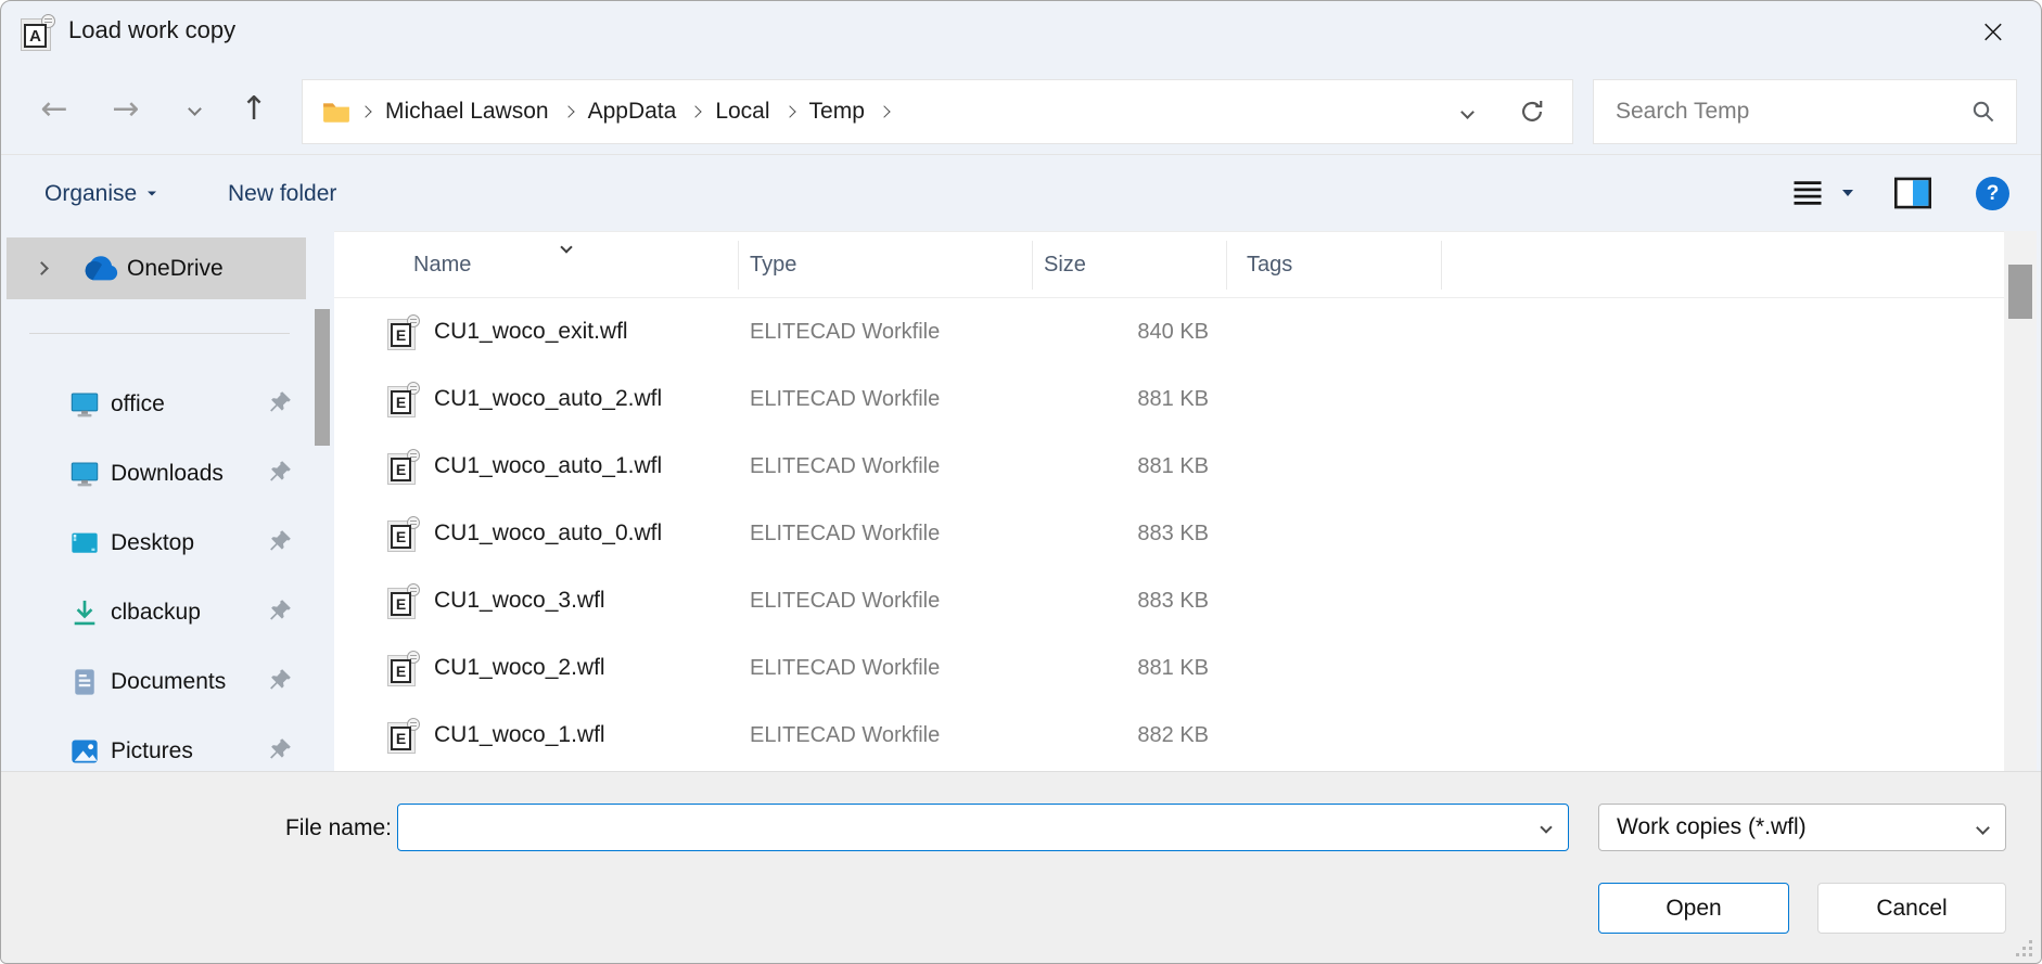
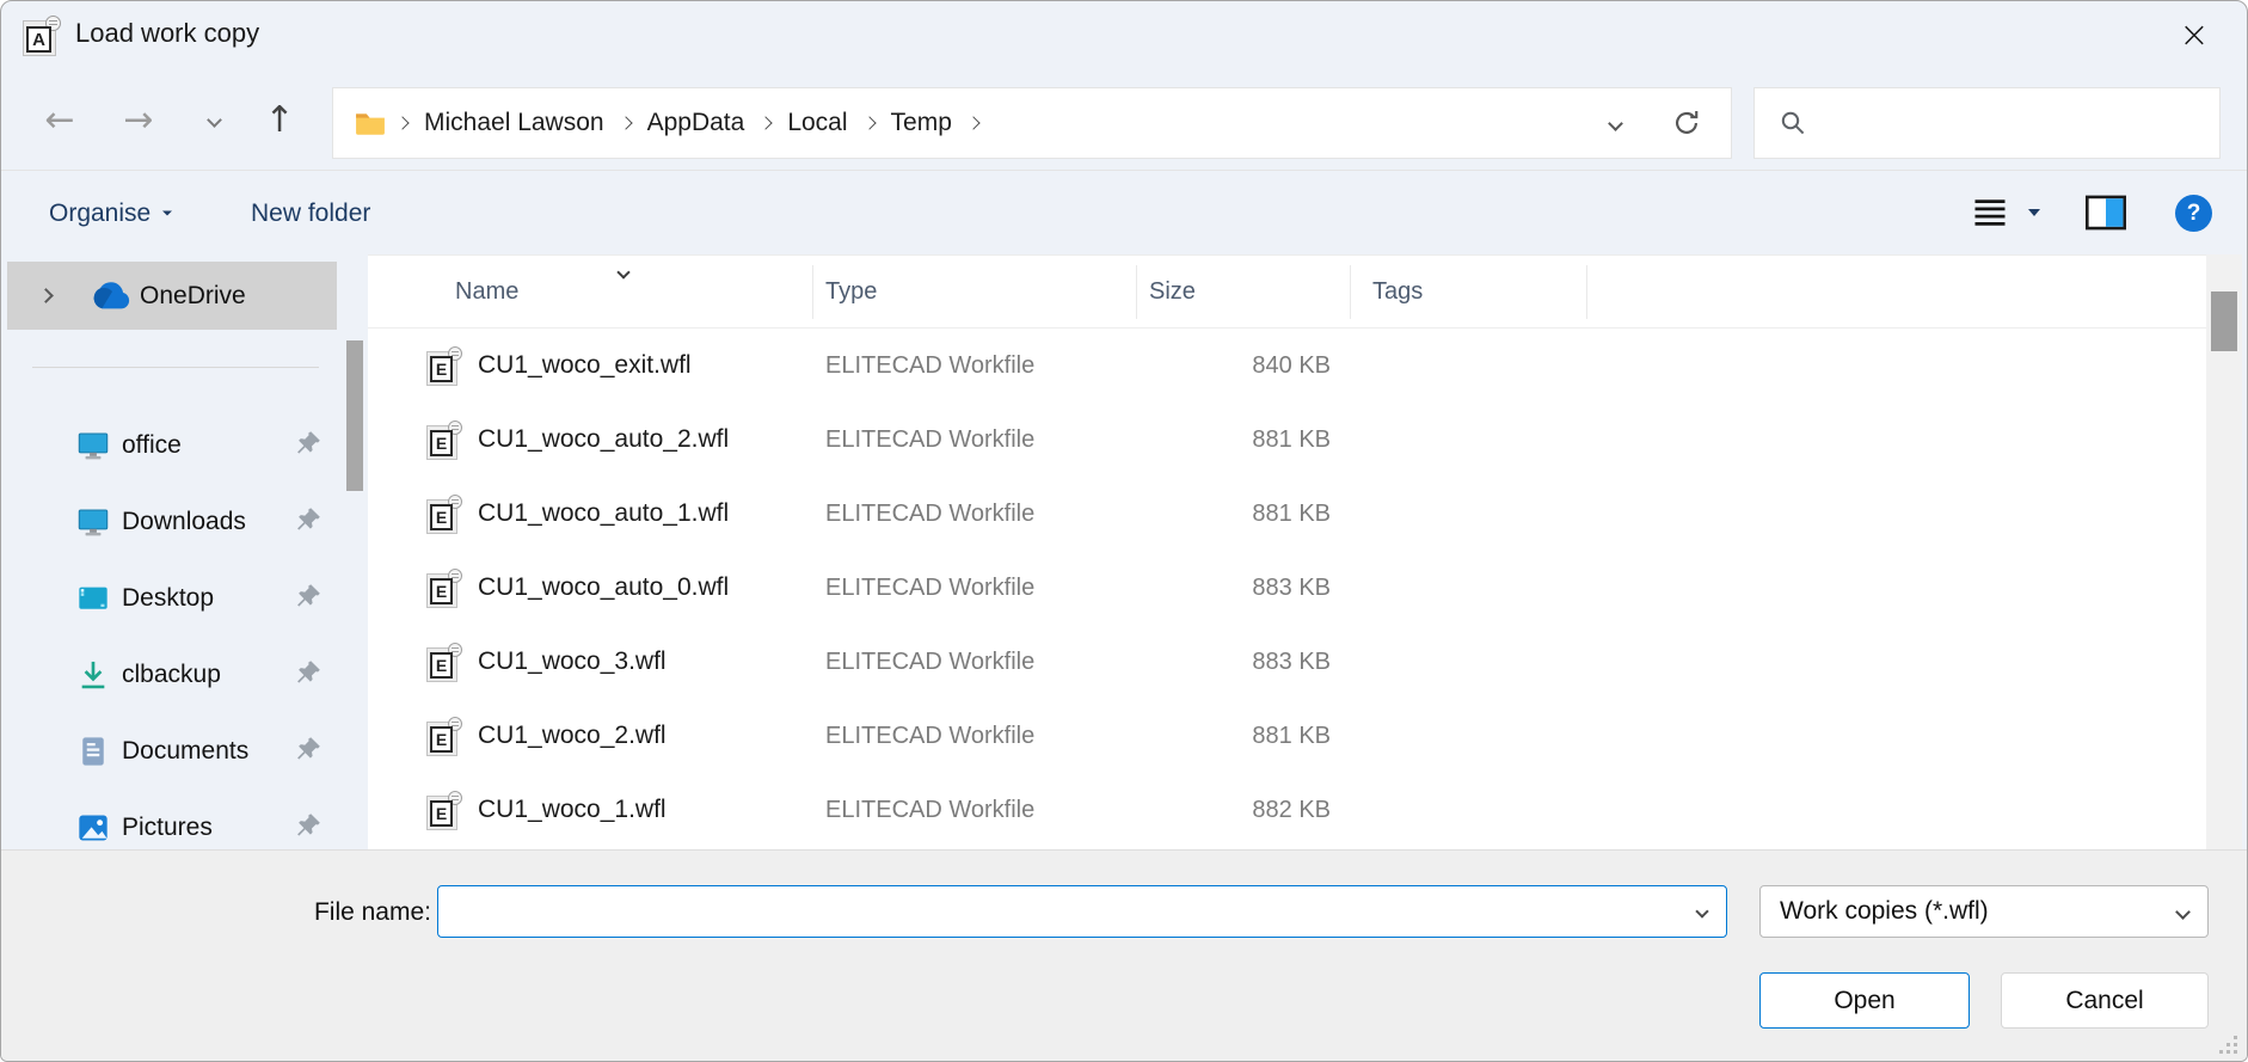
  A
  Load work copy
  ×
  ←
  →
  ↑
  Michael Lawson
  AppData
  Local
  Temp
- Search Temp
  Organise
  New folder
  ?
  OneDrive
  office
  Downloads
  Desktop
  clbackup
  Documents
  Pictures
  Name
  Type
  Size
  Tags
  E
  CU1_woco_exit.wfl
  ELITECAD Workfile
  840 KB
  E
  CU1_woco_auto_2.wfl
  ELITECAD Workfile
  881 KB
  E
  CU1_woco_auto_1.wfl
  ELITECAD Workfile
  881 KB
  E
  CU1_woco_auto_0.wfl
  ELITECAD Workfile
  883 KB
  E
  CU1_woco_3.wfl
  ELITECAD Workfile
  883 KB
  E
  CU1_woco_2.wfl
  ELITECAD Workfile
  881 KB
  E
  CU1_woco_1.wfl
  ELITECAD Workfile
  882 KB
  File name:
  Work copies (*.wfl)
  Open
  Cancel
